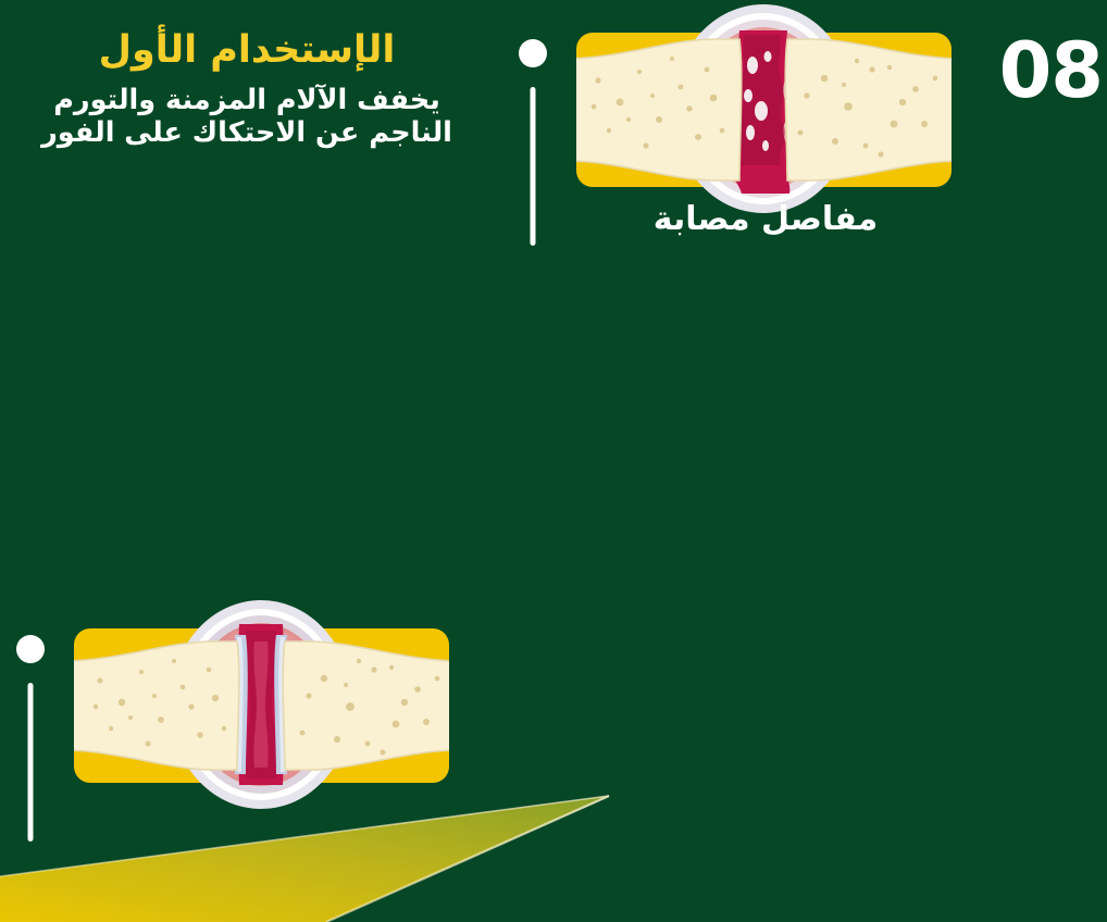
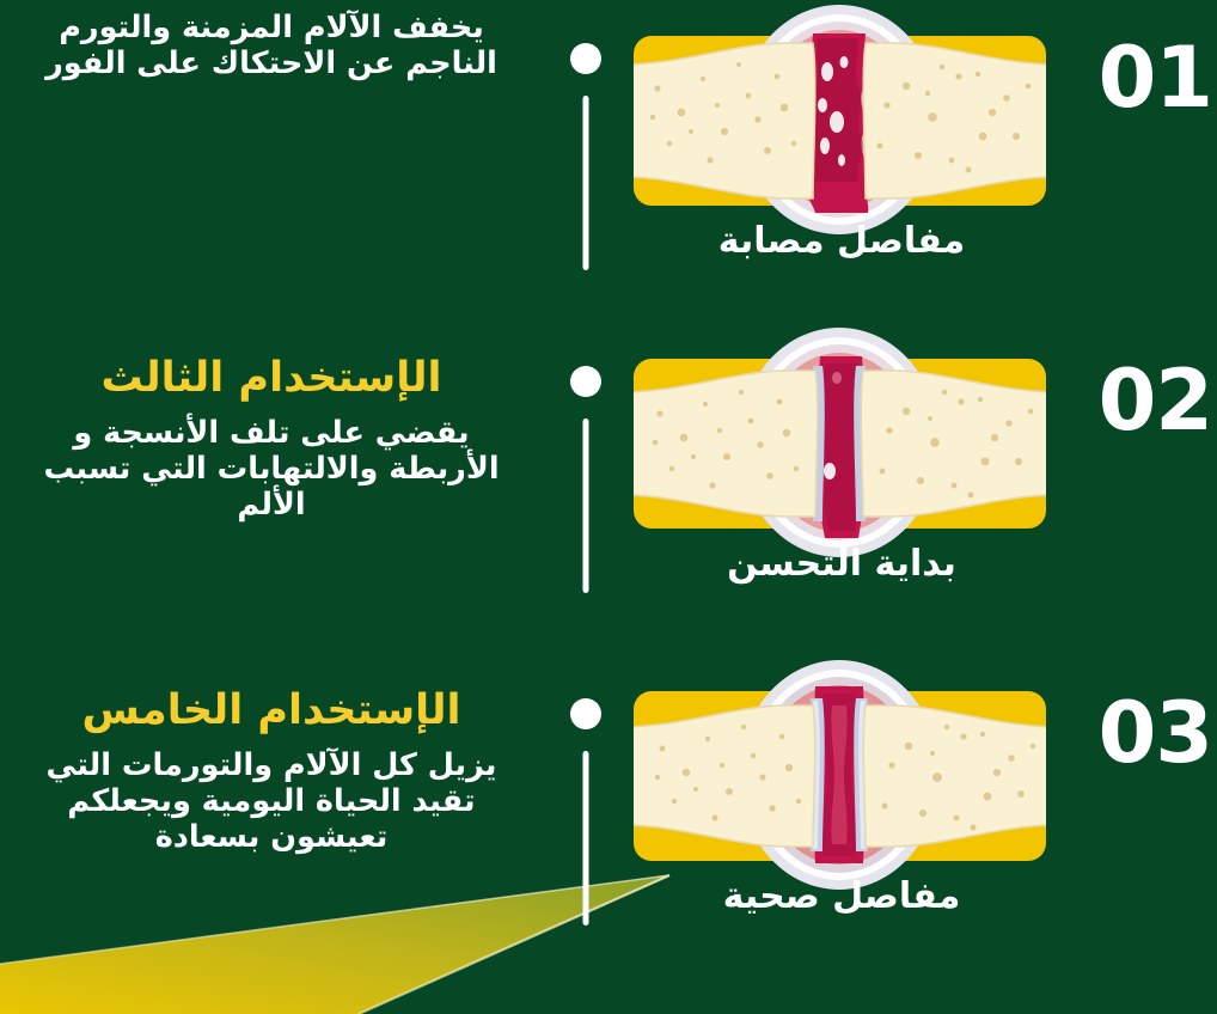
- الإستخدام الأول
  يخفف الآلام المزمنة والتورم الناجم عن الاحتكاك على الفور
  مفاصل مصابة
- 08
+ 01
+ الإستخدام الثالث
+ يقضي على تلف الأنسجة و الأربطة والالتهابات التي تسبب الألم
+ بداية التحسن
+ 02
+ الإستخدام الخامس
+ يزيل كل الآلام والتورمات التي تقيد الحياة اليومية ويجعلكم تعيشون بسعادة
+ مفاصل صحية
+ 03
